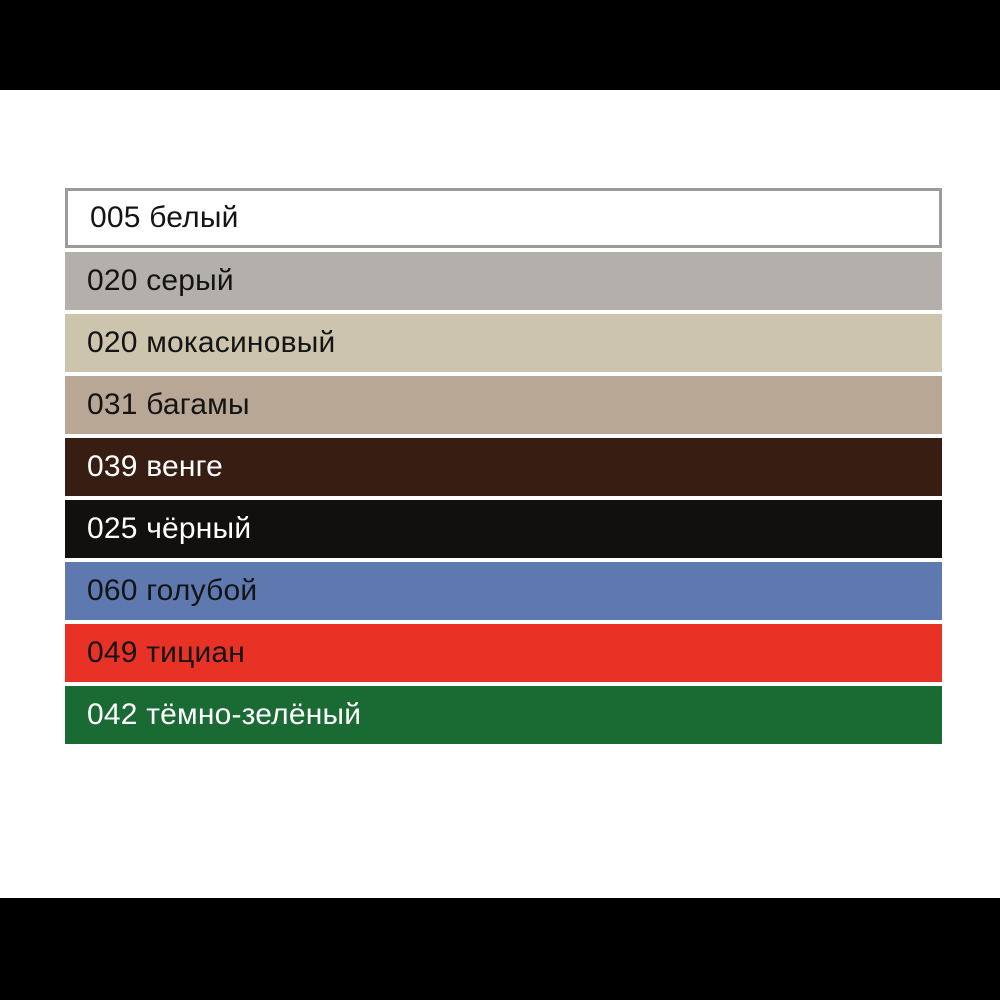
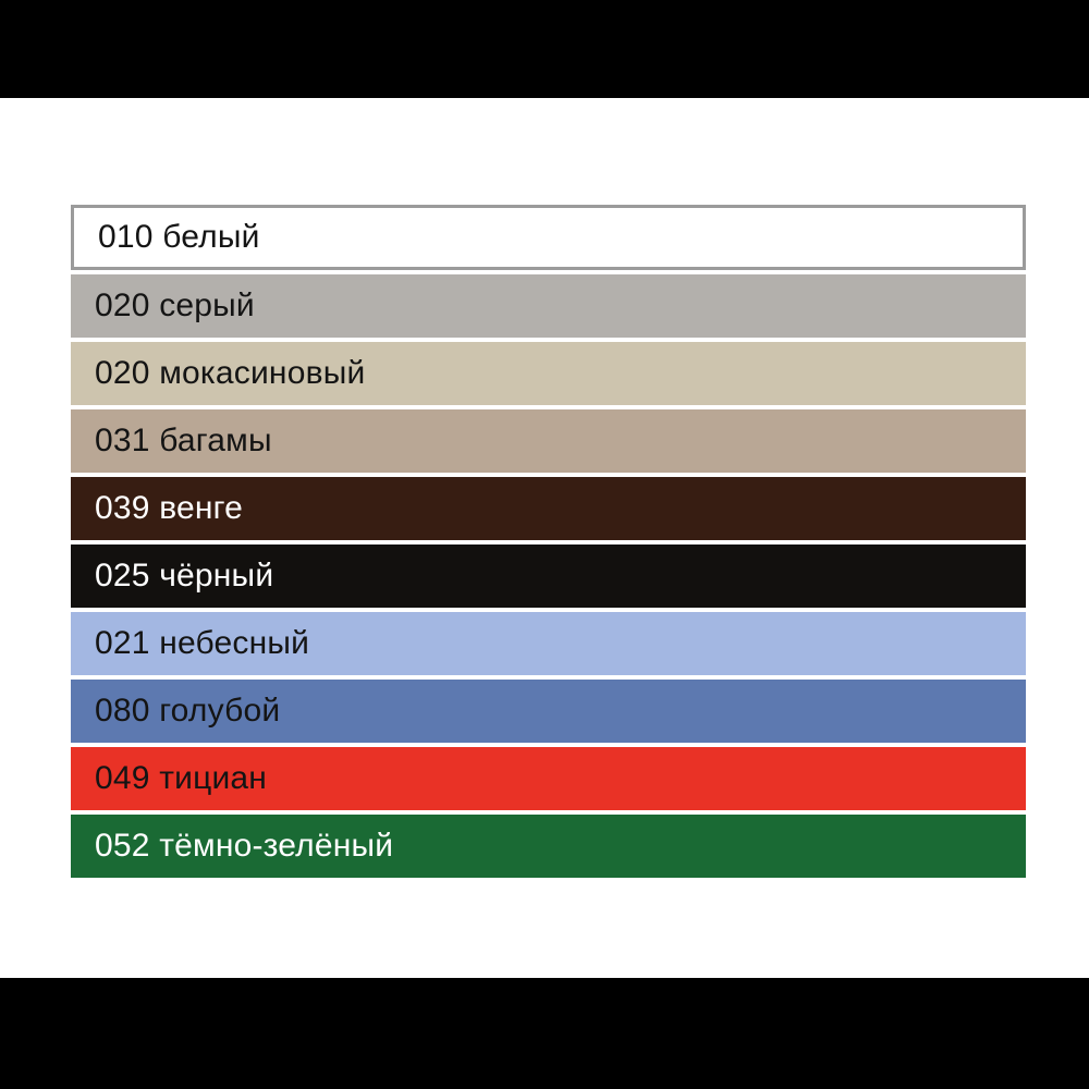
- 005 белый
+ 010 белый
  020 серый
  020 мокасиновый
  031 багамы
  039 венге
  025 чёрный
+ 021 небесный
- 060 голубой
+ 080 голубой
  049 тициан
- 042 тёмно-зелёный
+ 052 тёмно-зелёный
